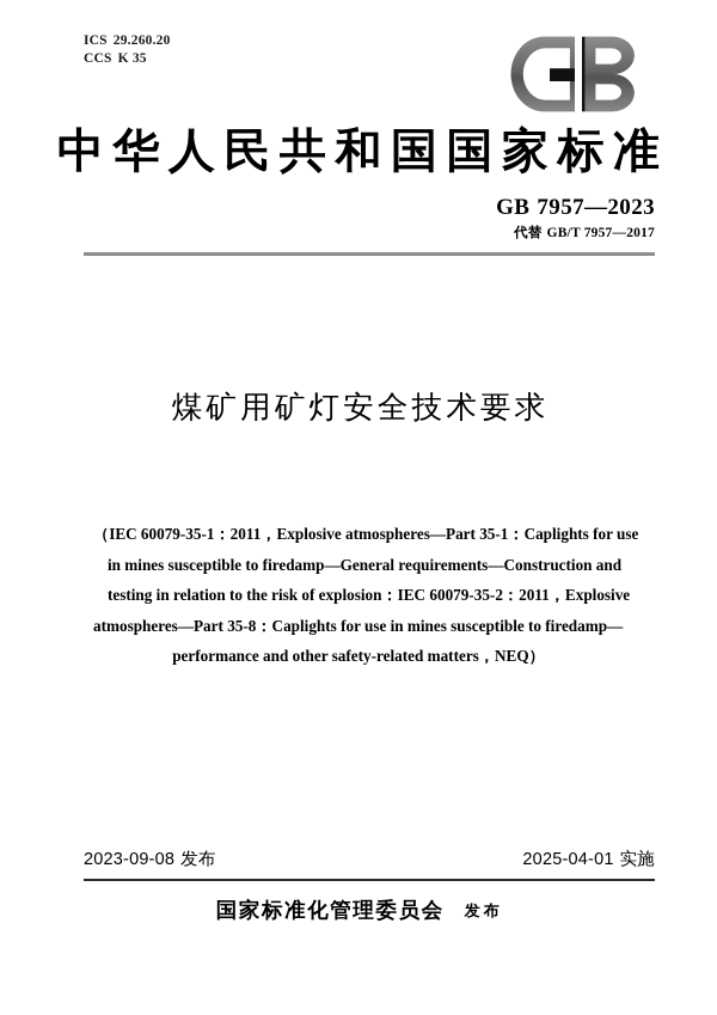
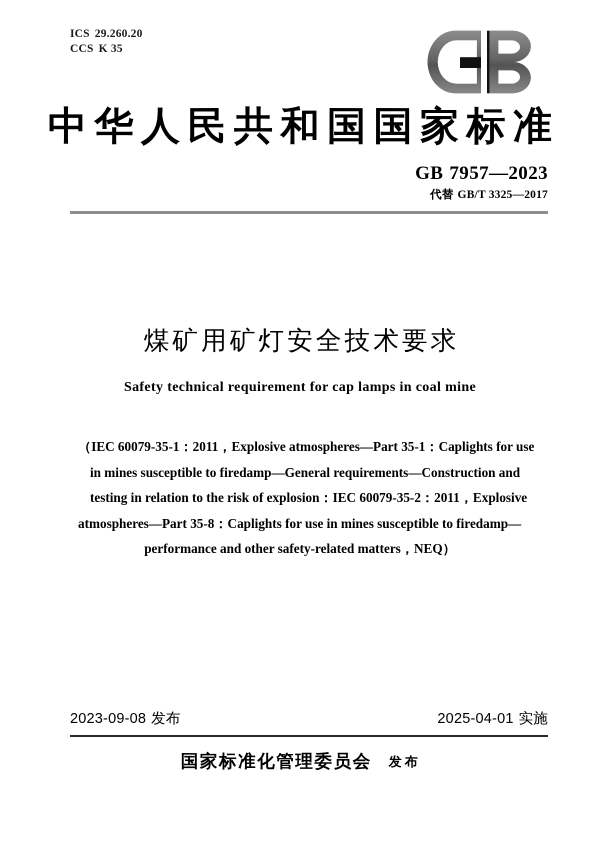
  ICS 29.260.20
  CCS K 35
  中华人民共和国国家标准
  GB 7957—2023
- 代替 GB/T 7957—2017
+ 代替 GB/T 3325—2017
  煤矿用矿灯安全技术要求
+ Safety technical requirement for cap lamps in coal mine
  （IEC 60079-35-1：2011，Explosive atmospheres—Part 35-1：Caplights for use
  in mines susceptible to firedamp—General requirements—Construction and
  testing in relation to the risk of explosion：IEC 60079-35-2：2011，Explosive
  atmospheres—Part 35-8：Caplights for use in mines susceptible to firedamp—
  performance and other safety-related matters，NEQ）
  2023-09-08 发布
  2025-04-01 实施
  国家标准化管理委员会
  发布
